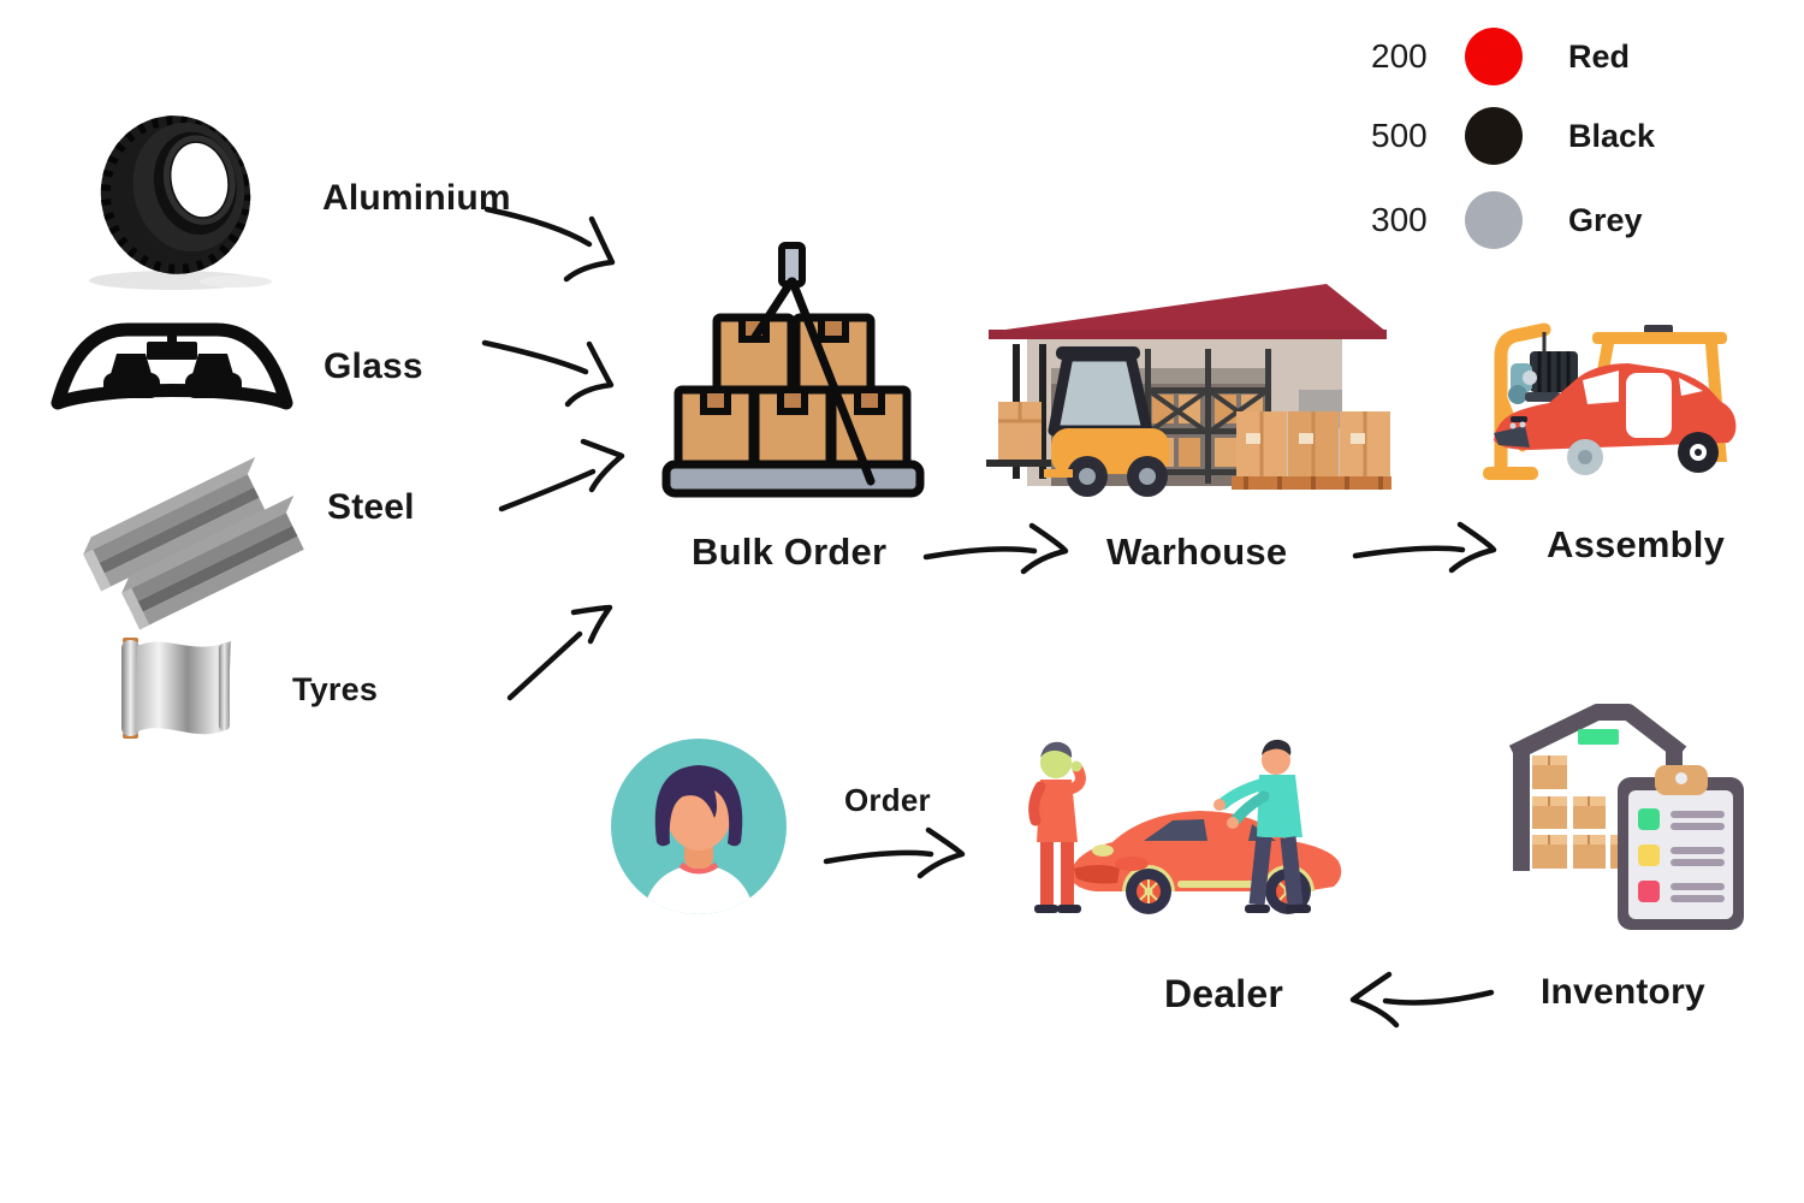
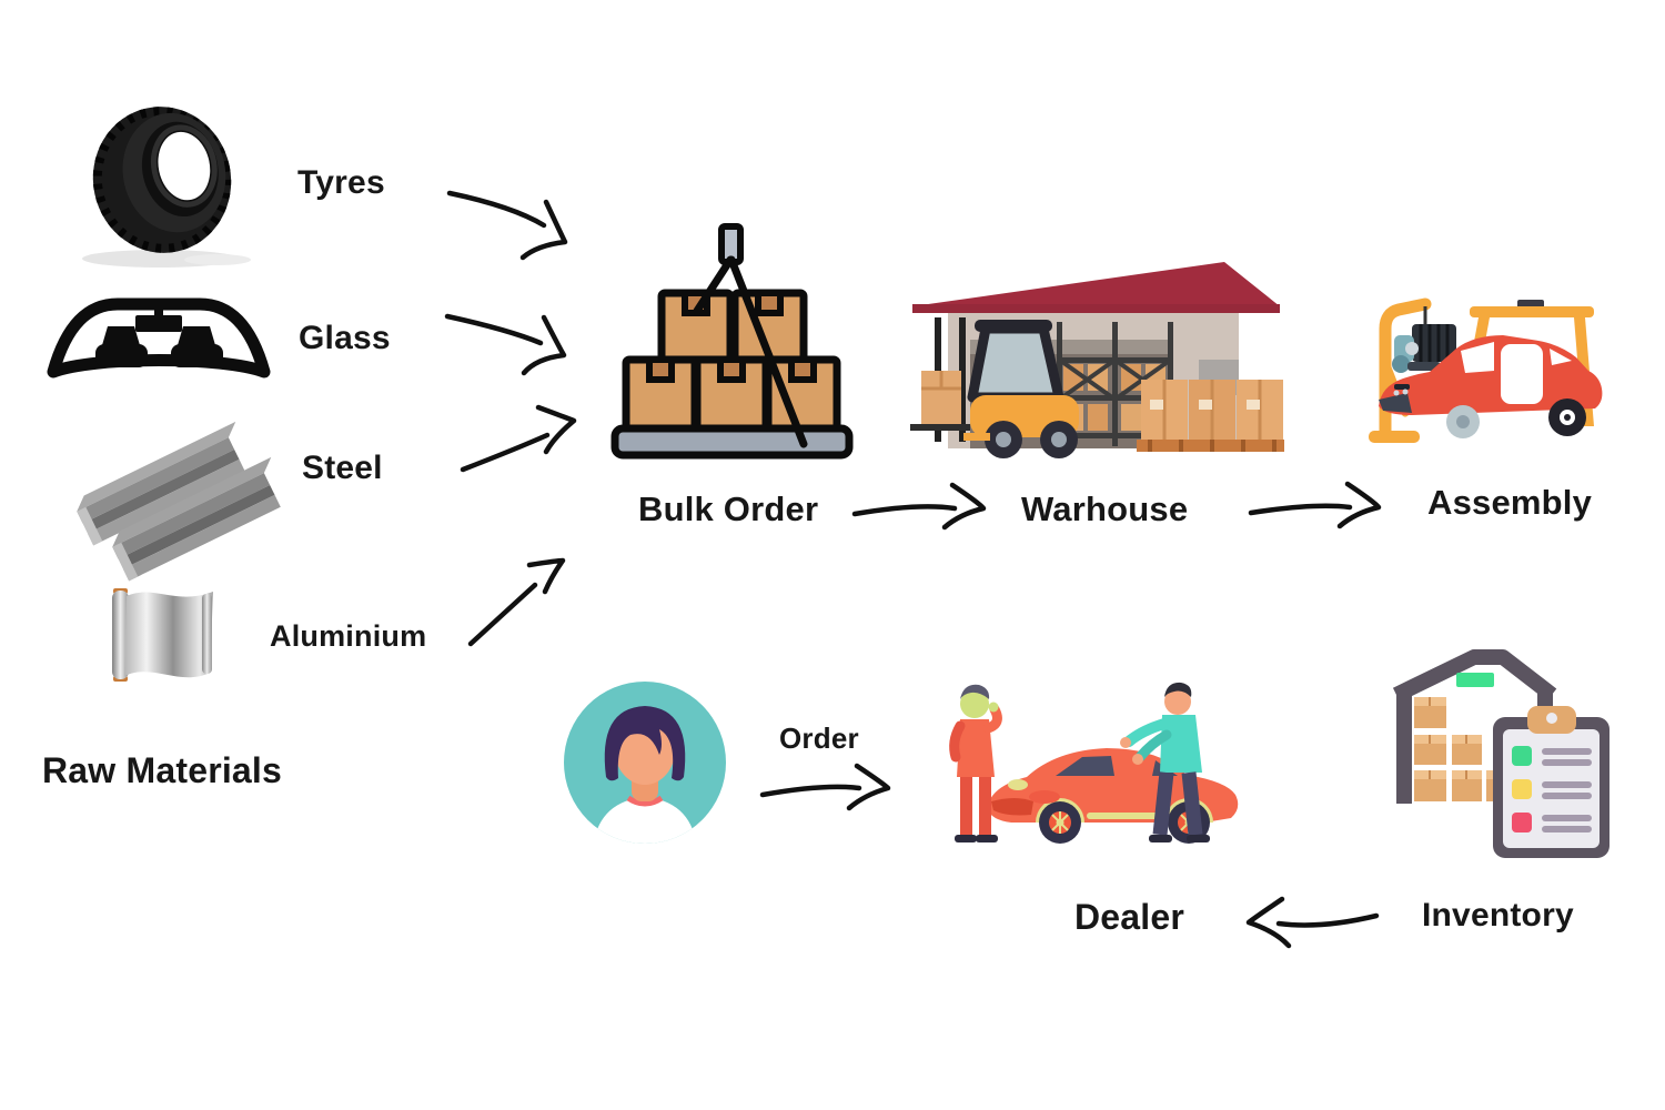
- 200
- Red
- 500
- Black
- 300
- Grey
- Aluminium
+ Tyres
  Glass
  Steel
- Tyres
+ Aluminium
+ Raw Materials
  Bulk Order
  Warhouse
  Assembly
  Order
  Dealer
  Inventory
